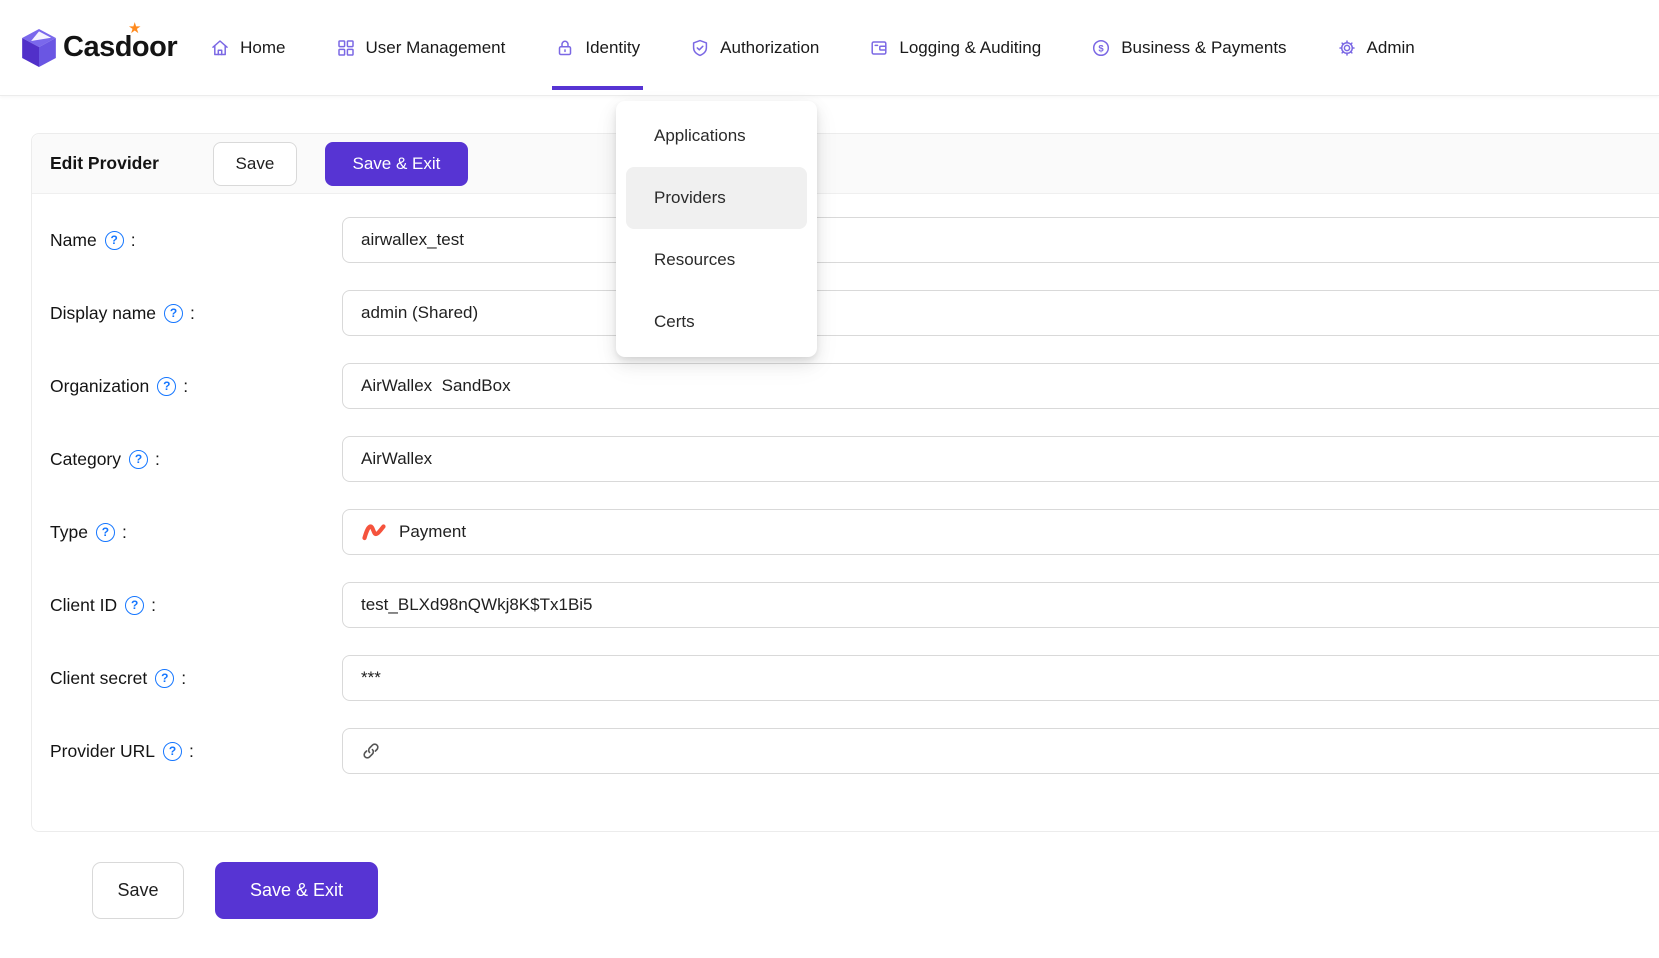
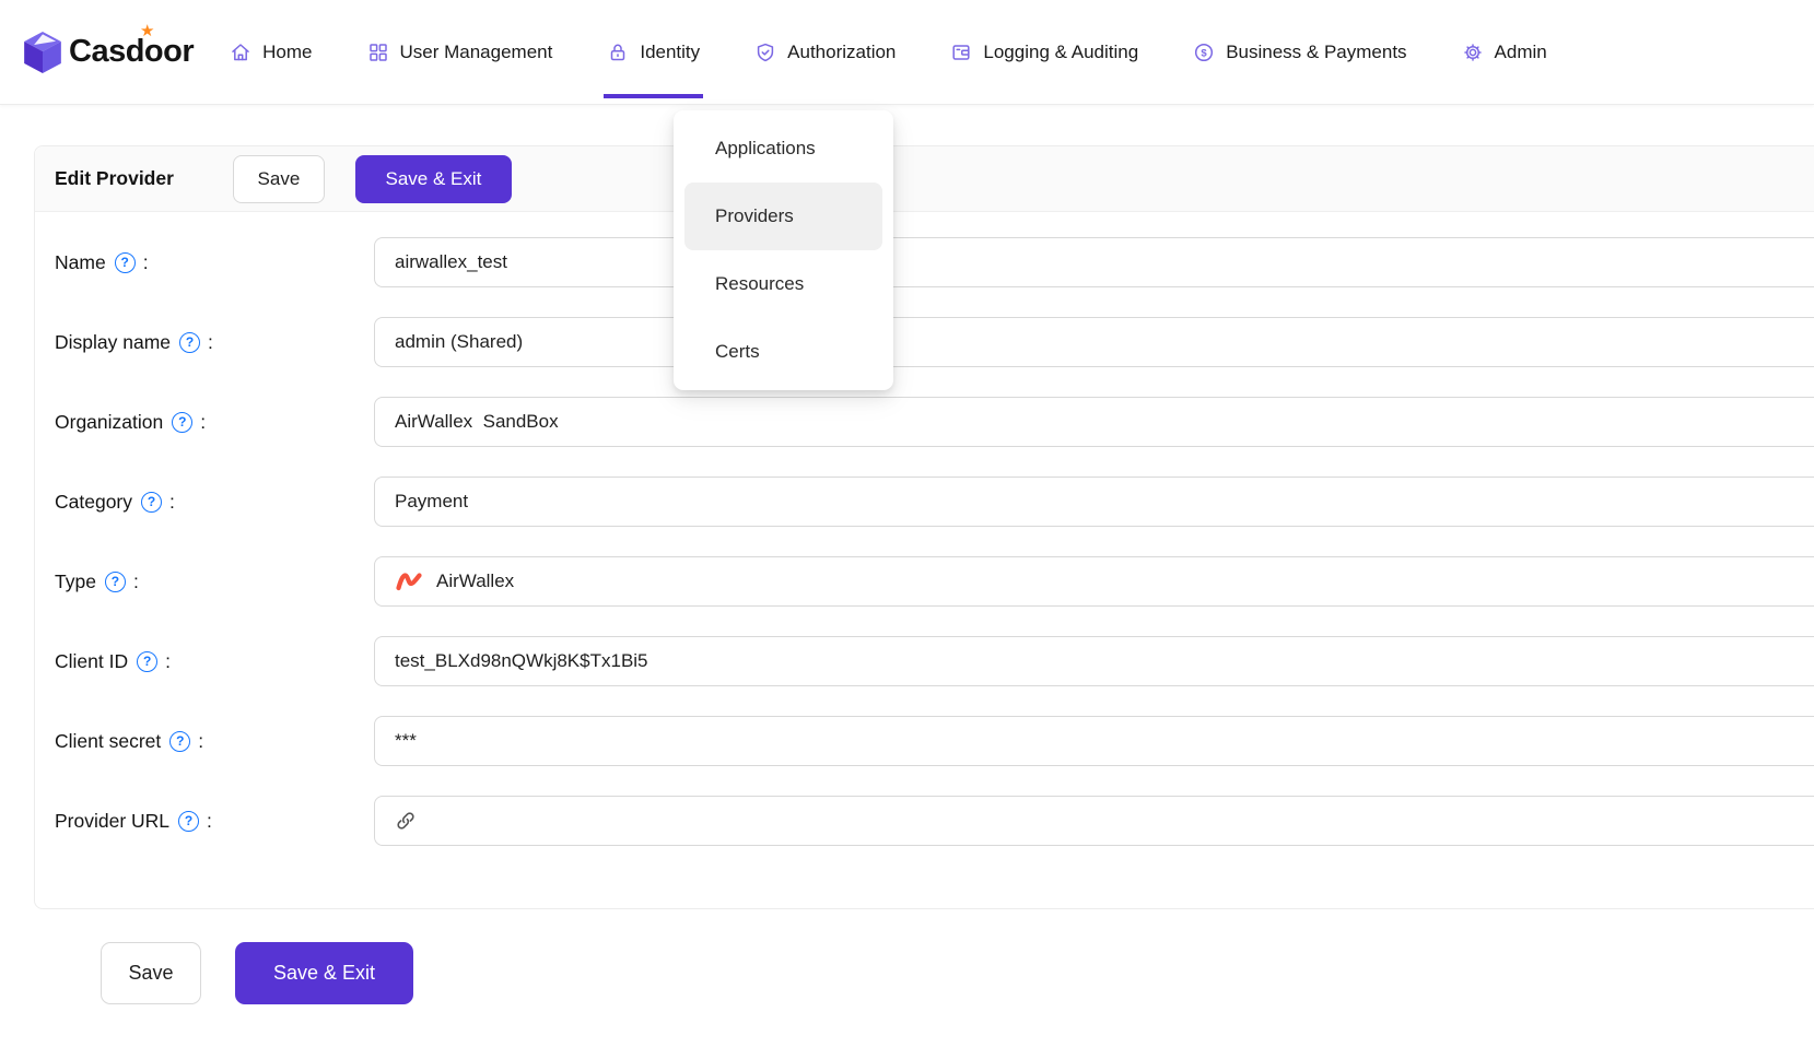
  Casdoor
  ★
  Home
  User Management
  Identity
  Authorization
  Logging & Auditing
  $
  Business & Payments
  Admin
  Applications
  Providers
  Resources
  Certs
  Edit Provider
  Save
  Save & Exit
  Name
  :
  airwallex_test
  Display name
  :
  admin (Shared)
  Organization
  :
  AirWallex SandBox
  Category
  :
- AirWallex
+ Payment
  Type
  :
- Payment
+ AirWallex
  Client ID
  :
  test_BLXd98nQWkj8K$Tx1Bi5
  Client secret
  :
  ***
  Provider URL
  :
  Save
  Save & Exit
